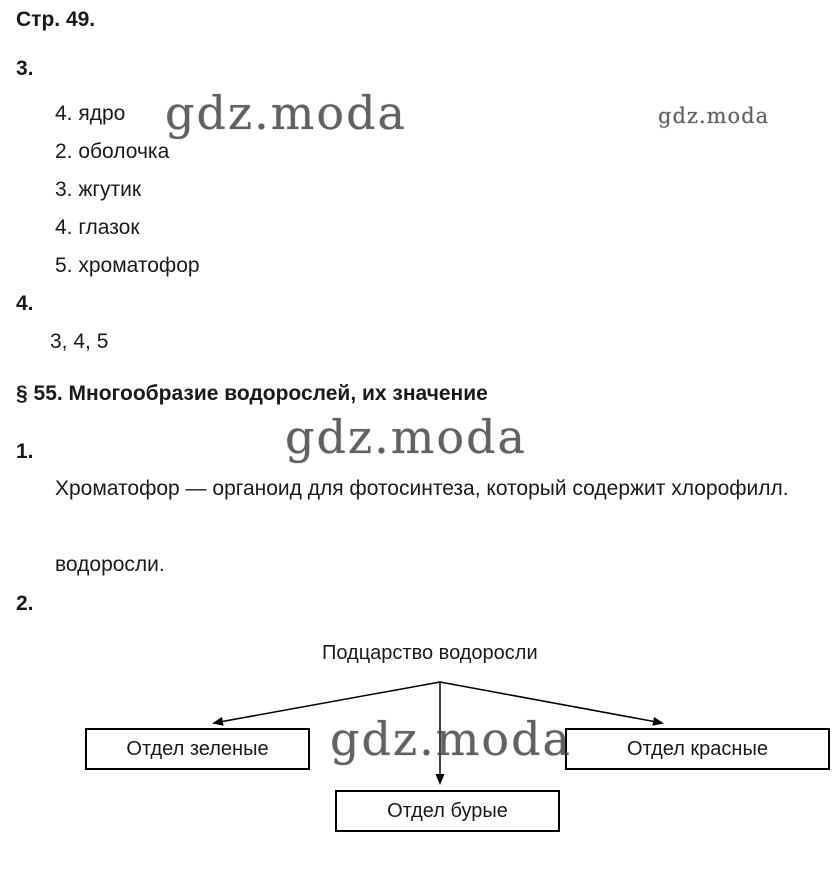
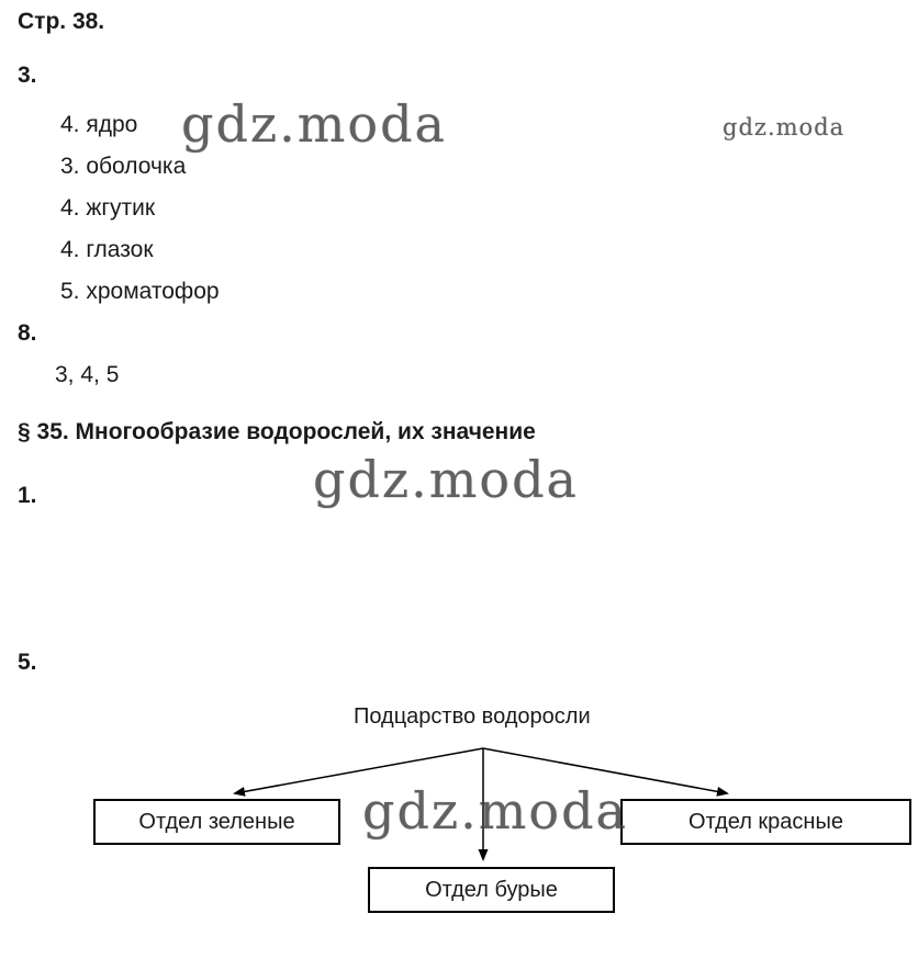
- Стр. 49.
+ Стр. 38.
  3.
  4. ядро
- 2. оболочка
+ 3. оболочка
- 3. жгутик
+ 4. жгутик
  4. глазок
  5. хроматофор
  gdz.moda
  gdz.moda
- 4.
+ 8.
  3, 4, 5
- § 55. Многообразие водорослей, их значение
+ § 35. Многообразие водорослей, их значение
  gdz.moda
  1.
- Хроматофор — органоид для фотосинтеза, который содержит хлорофилл.
- водоросли.
- 2.
+ 5.
  Подцарство водоросли
  Отдел зеленые
  Отдел красные
  Отдел бурые
  gdz.moda
